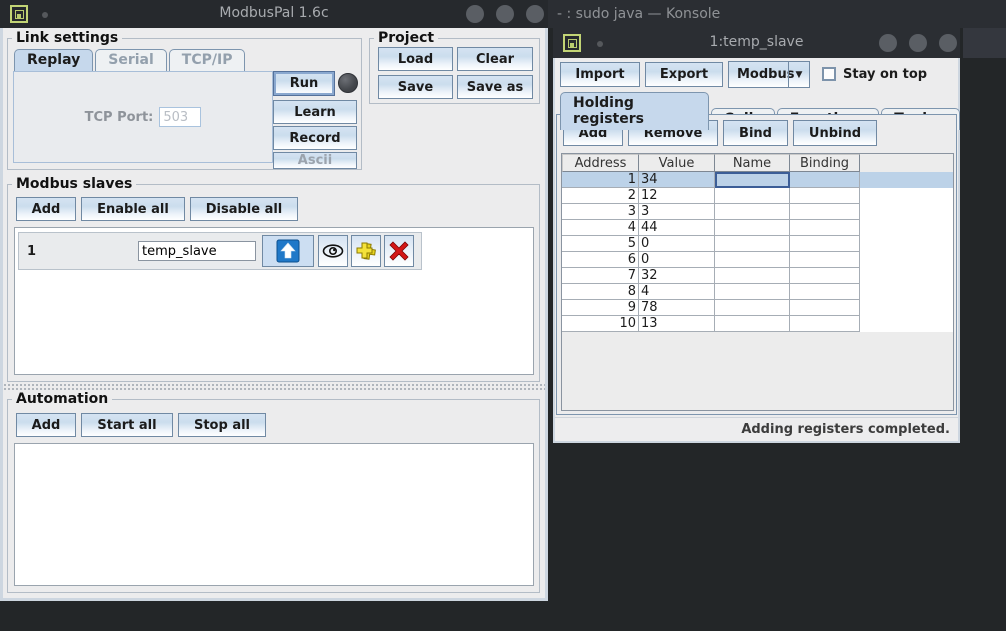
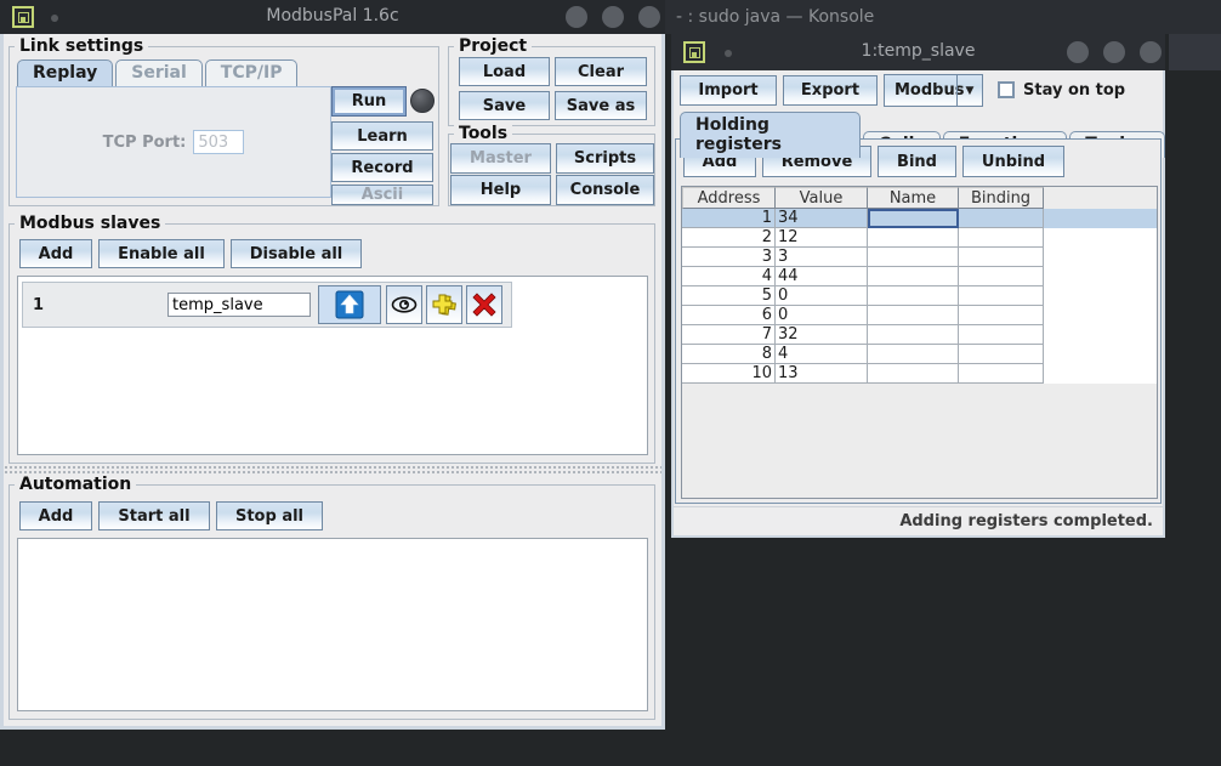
  - : sudo java — Konsole
  ModbusPal 1.6c
  Link settings
  Replay
  Serial
  TCP/IP
  TCP Port:
  503
  Run
  Learn
  Record
  Ascii
  Project
  Load
  Clear
  Save
  Save as
+ Tools
+ Master
+ Scripts
+ Help
+ Console
  Modbus slaves
  Add
  Enable all
  Disable all
  1
  temp_slave
  Automation
  Add
  Start all
  Stop all
  1:temp_slave
  Import
  Export
  Modbus
  ▼
  Stay on top
  Holding registers
  Add
  Remove
  Bind
  Unbind
  Address
  Value
  Name
  Binding
  1
  34
  2
  12
  3
  3
  4
  44
  5
  0
  6
  0
  7
  32
  8
  4
- 9
- 78
  10
  13
  Adding registers completed.
